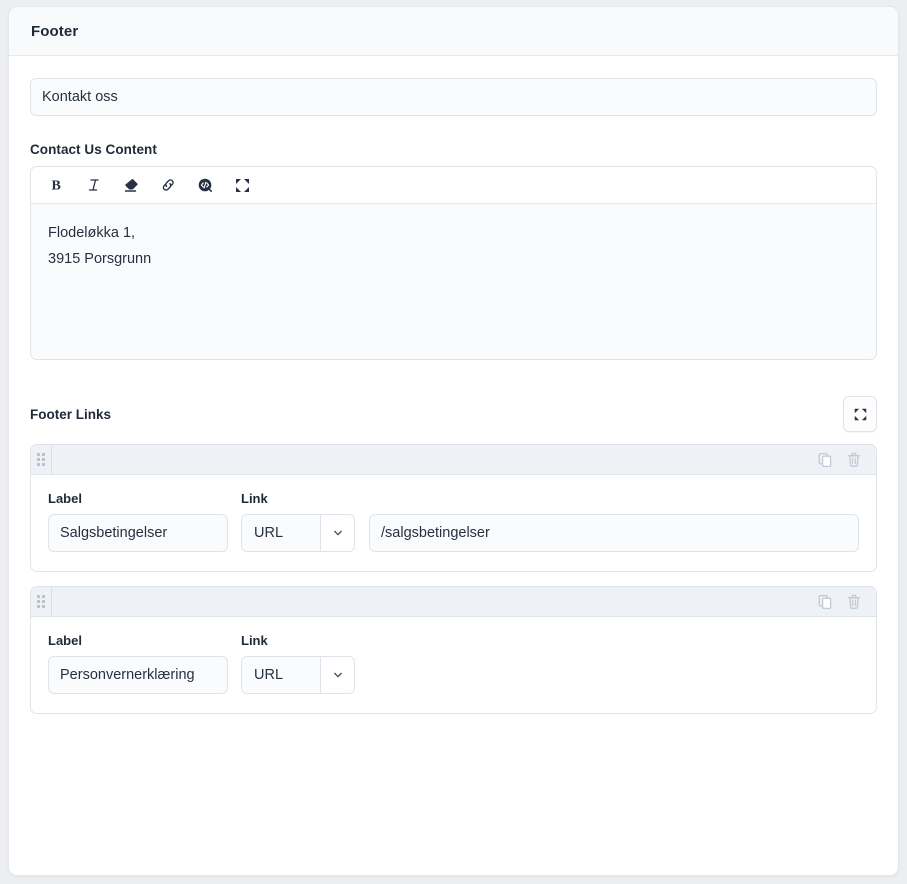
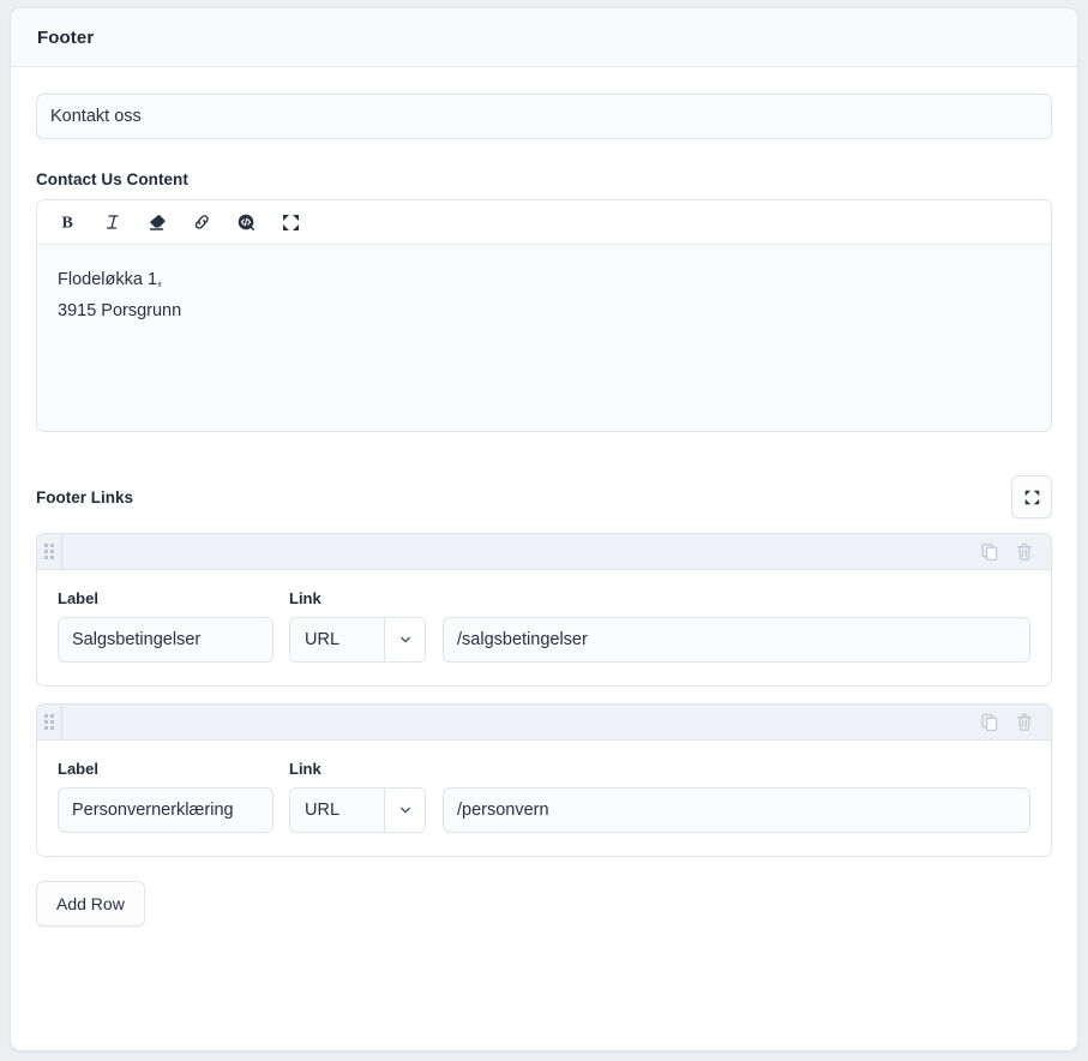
  Footer
  Kontakt oss
  Contact Us Content
  B
  Flodeløkka 1,
  3915 Porsgrunn
  Footer Links
  Label
  Salgsbetingelser
  Link
  URL
  /salgsbetingelser
  Label
  Personvernerklæring
  Link
  URL
+ /personvern
+ Add Row
